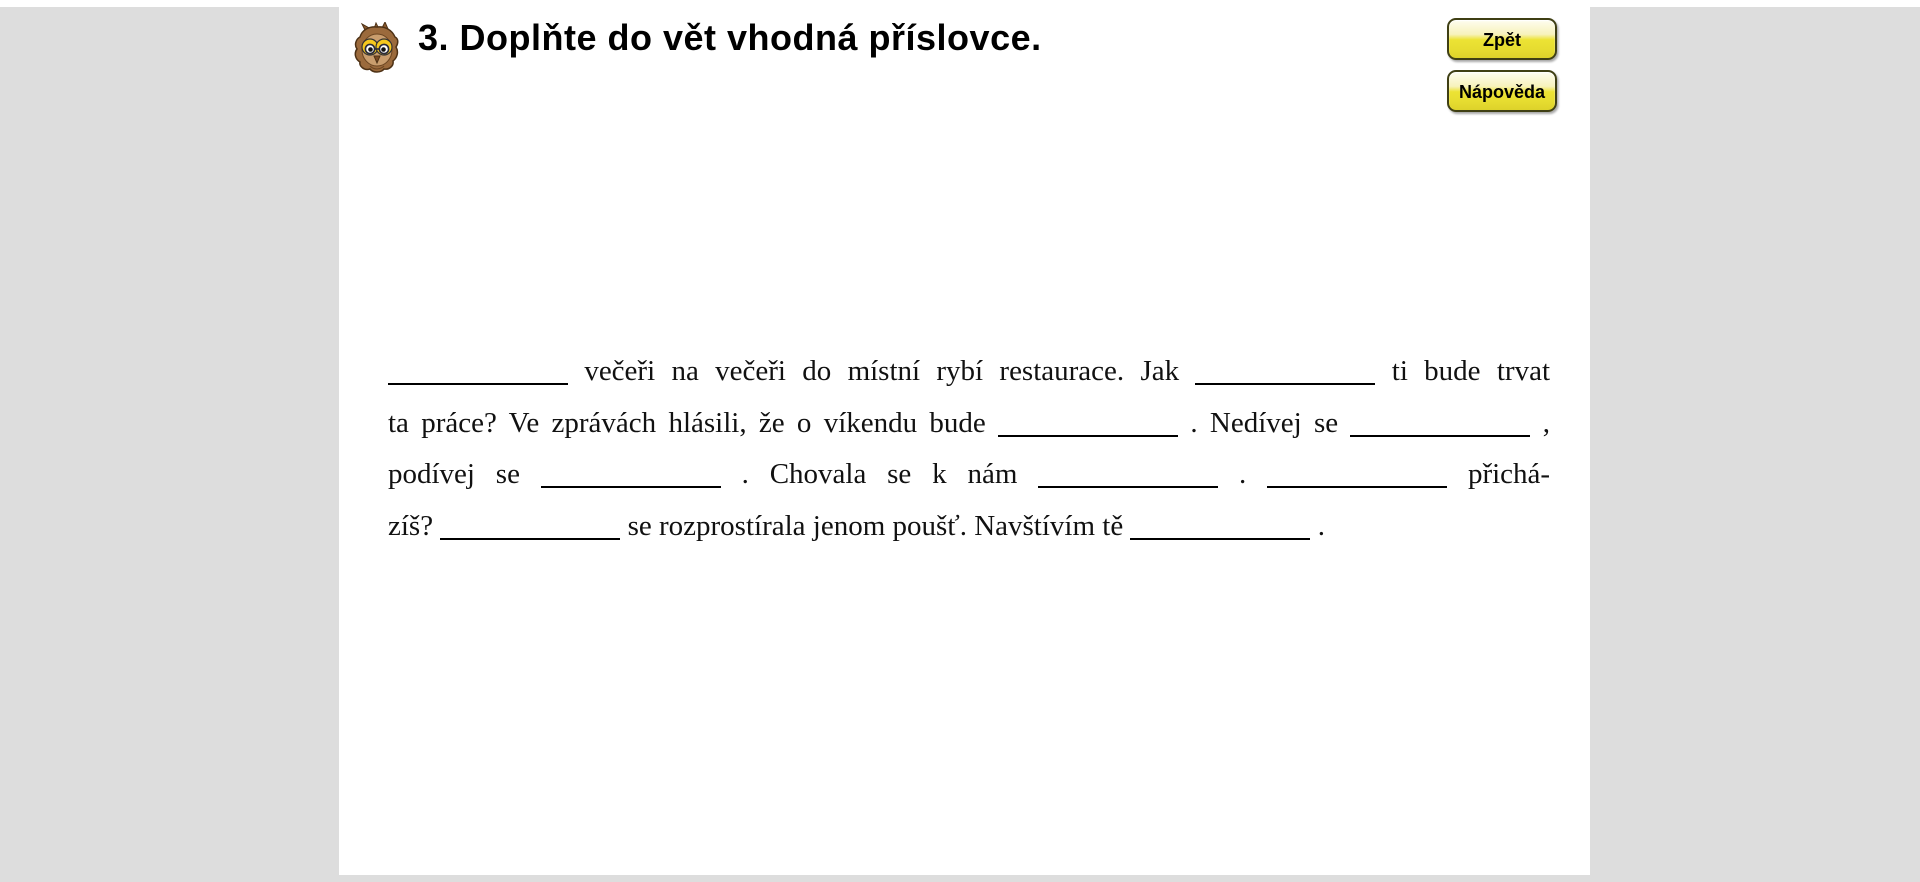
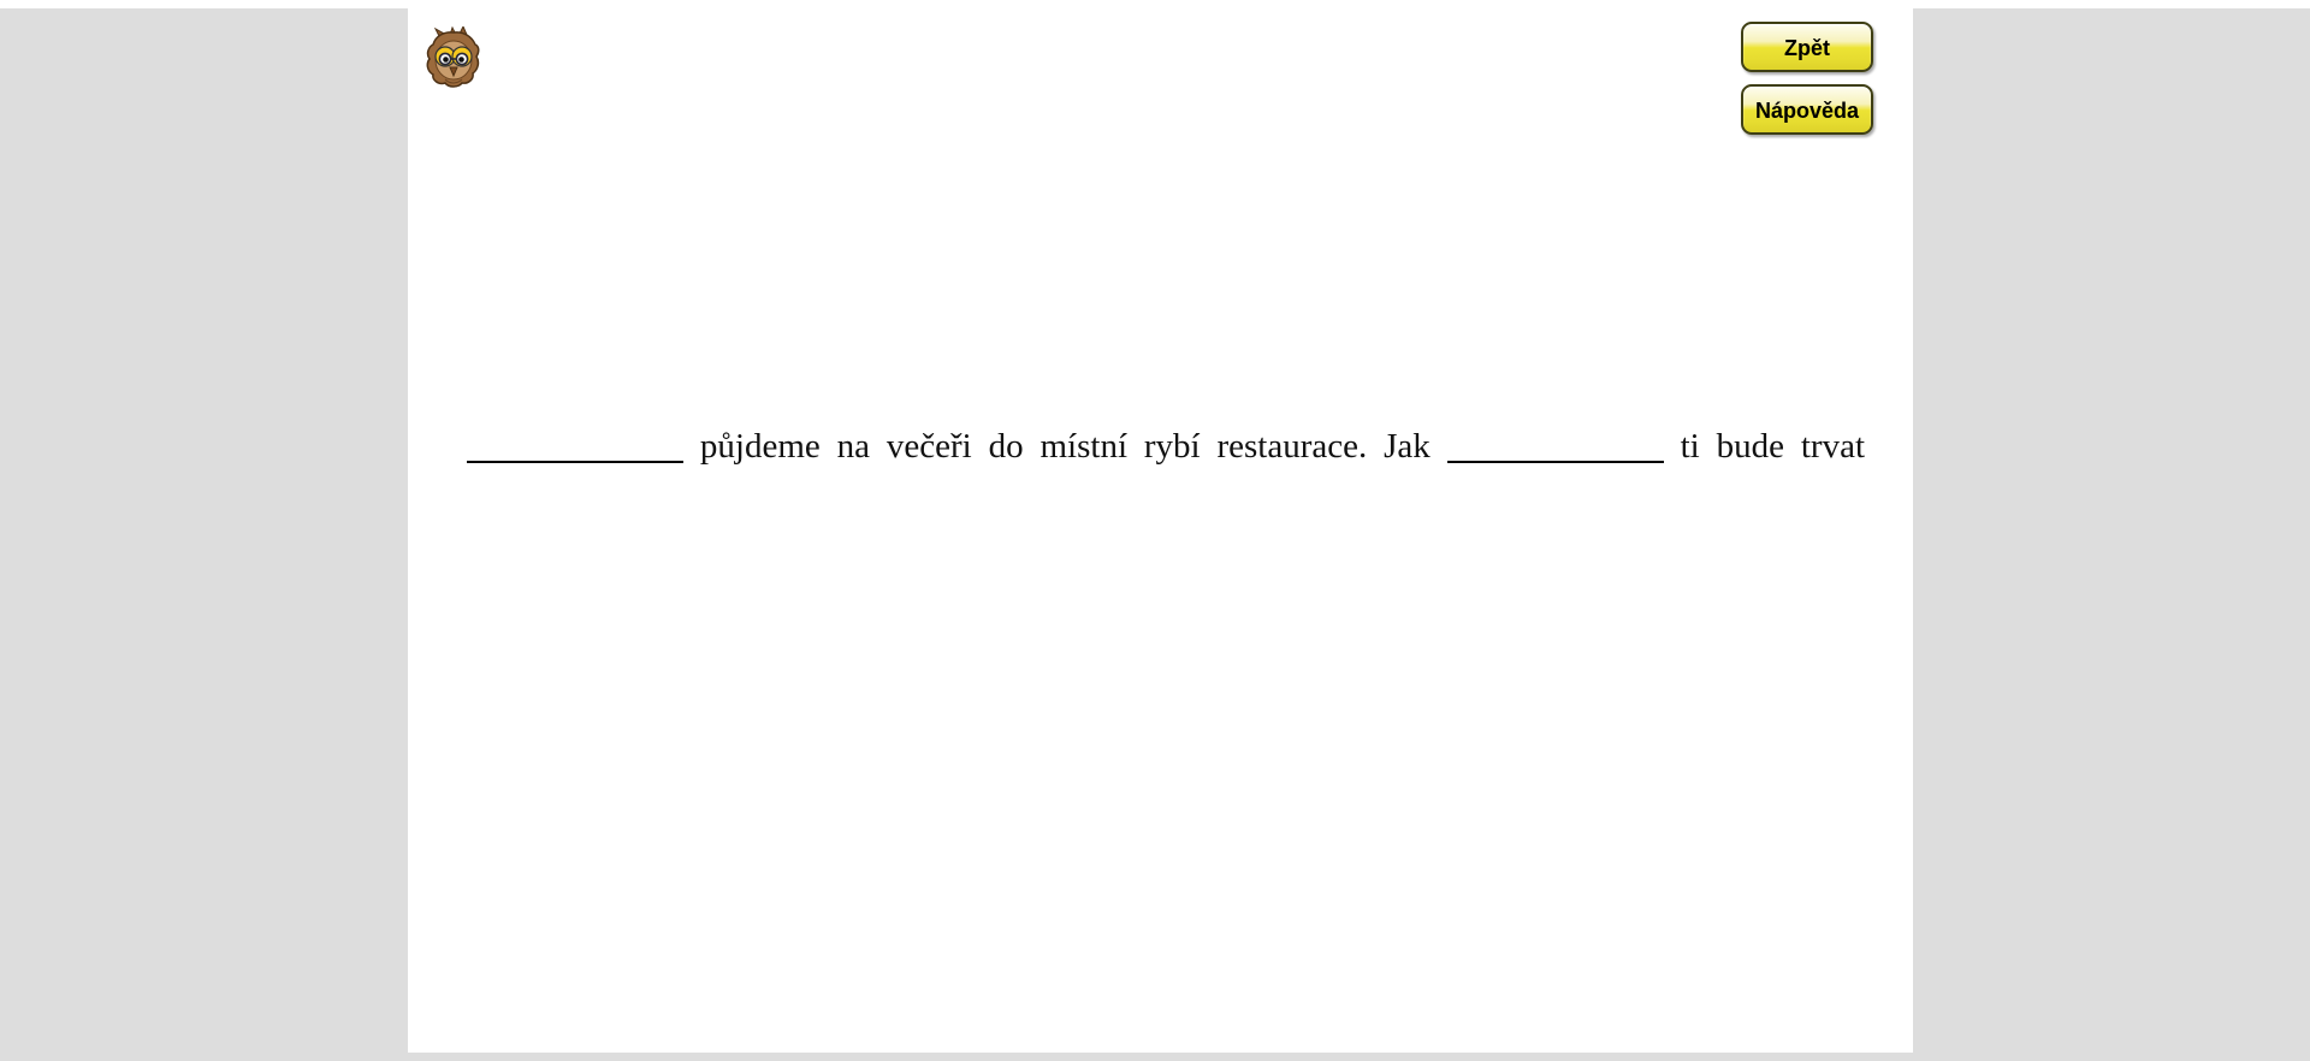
- 3. Doplňte do vět vhodná příslovce.
  Zpět
  Nápověda
- večeři na večeři do místní rybí restaurace. Jak ti bude trvat
+ půjdeme na večeři do místní rybí restaurace. Jak ti bude trvat
- ta práce? Ve zprávách hlásili, že o víkendu bude . Nedívej se ,
- podívej se . Chovala se k nám . přichá-
- zíš? se rozprostírala jenom poušť. Navštívím tě .
